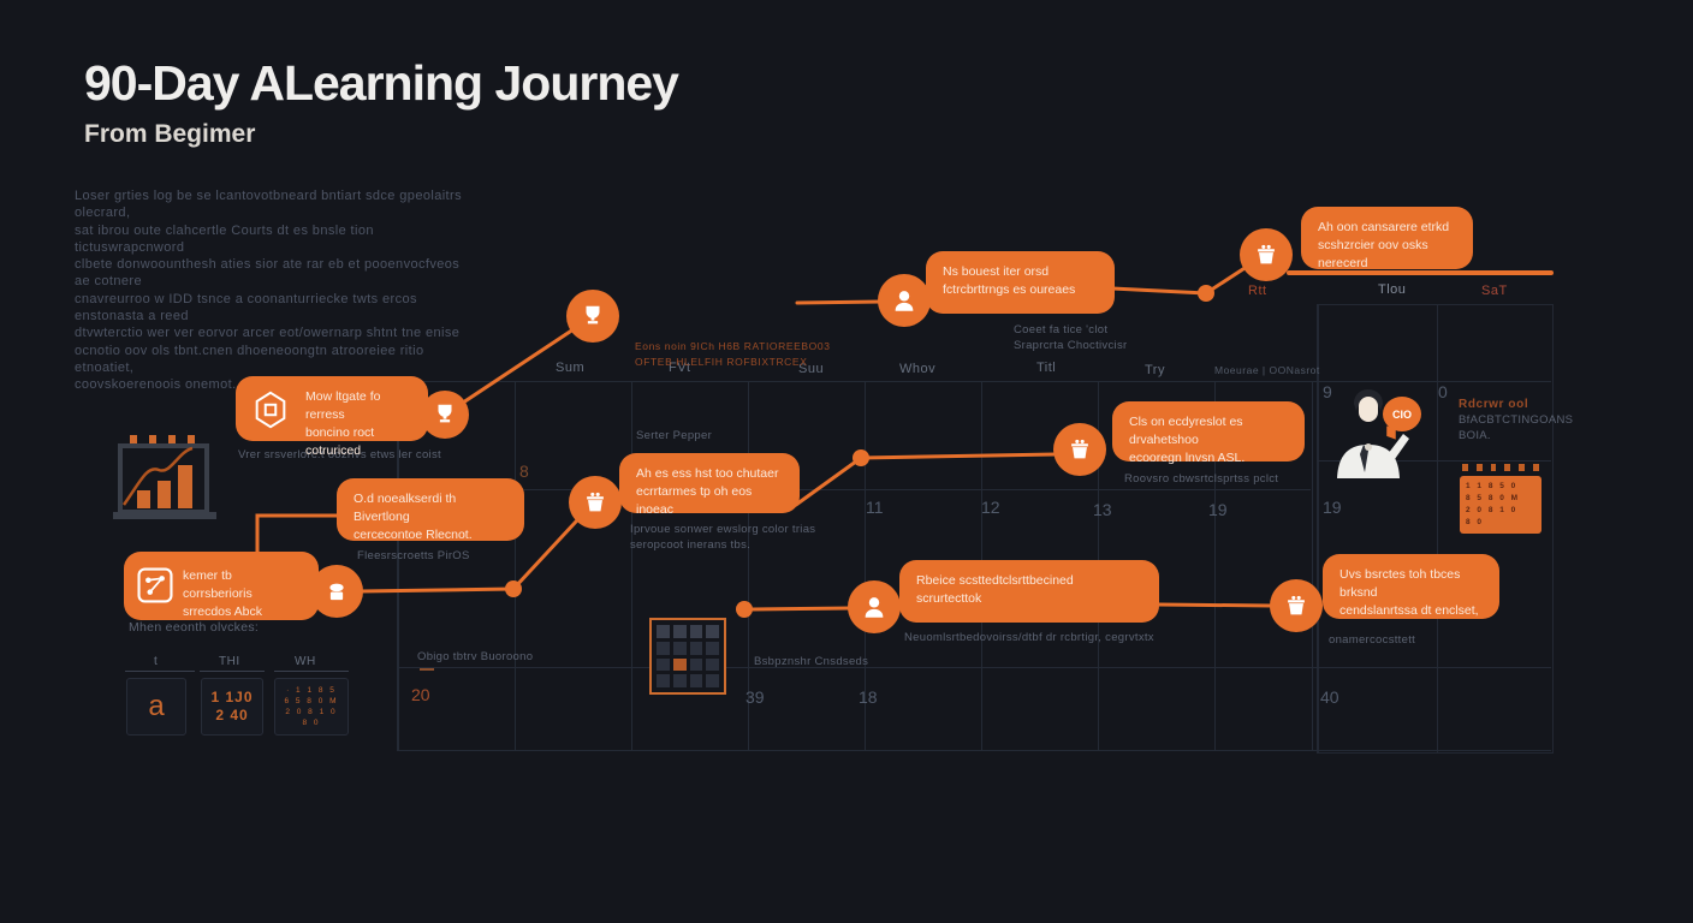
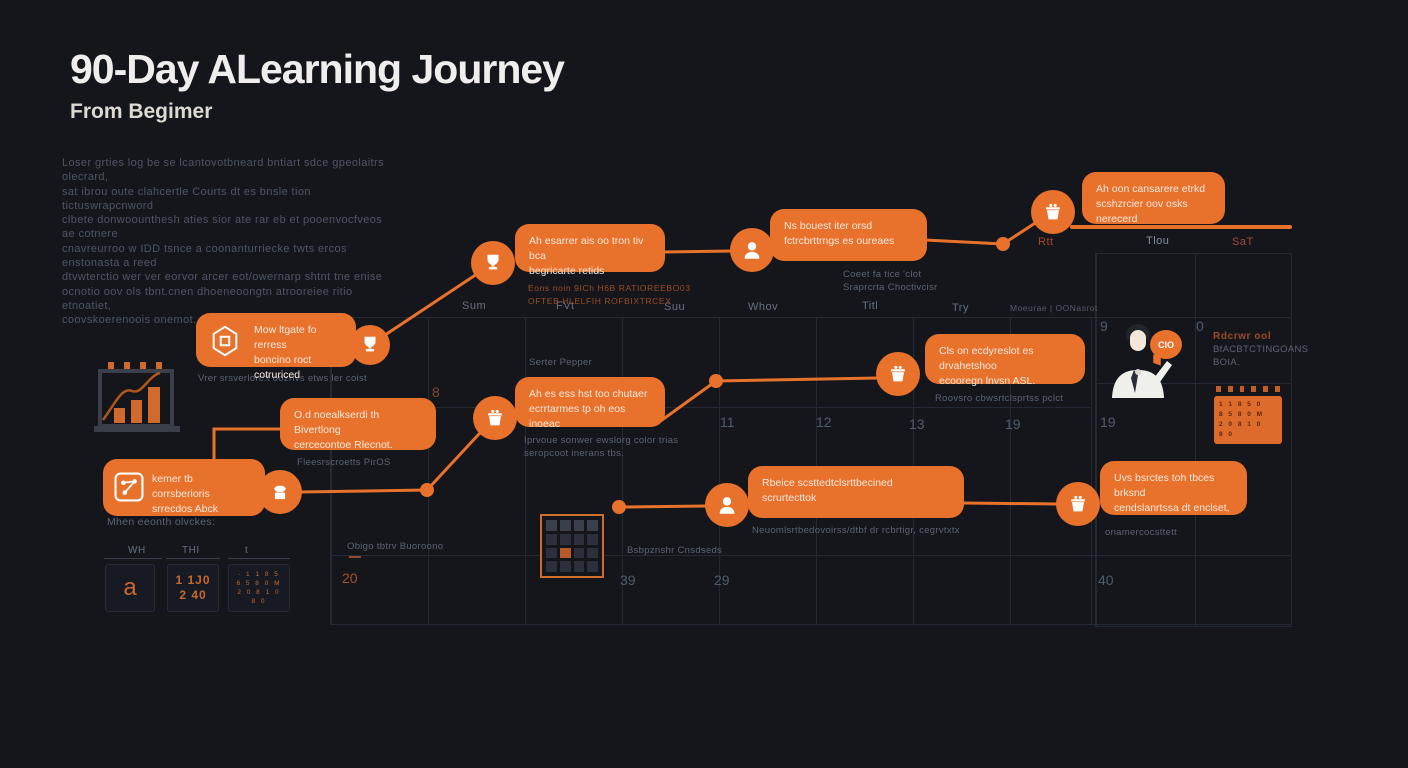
  90-Day ALearning Journey
  From Begimer
  Loser grties log be se lcantovotbneard bntiart sdce gpeolaitrs olecrard,
  sat ibrou oute clahcertle Courts dt es bnsle tion tictuswrapcnword
  clbete donwoounthesh aties sior ate rar eb et pooenvocfveos ae cotnere
  cnavreurroo w IDD tsnce a coonanturriecke twts ercos enstonasta a reed
  dtvwterctio wer ver eorvor arcer eot/owernarp shtnt tne enise
  ocnotio oov ols tbnt.cnen dhoeneoongtn atrooreiee ritio etnoatiet,
  coovskoerenoois onemot.
  Sum
  FVt
  Suu
  Whov
  Titl
  Try
  Moeurae | OONasrot
  Rtt
  Tlou
  SaT
  8
  11
  12
  13
  19
  19
  9
  0
  20
  39
- 18
+ 29
  40
+ Ah esarrer ais oo tron tiv bca
+ begricarte retids
  Ns bouest iter orsd
  fctrcbrttrngs es oureaes
  Ah oon cansarere etrkd
  scshzrcier oov osks nerecerd
  Mow ltgate fo rerress
  boncino roct cotruriced
  O.d noealkserdi th Bivertlong
  cercecontoe Rlecnot.
  kemer tb corrsberioris
  srrecdos Abck
  Ah es ess hst too chutaer
  ecrrtarmes tp oh eos inoeac
  Cls on ecdyreslot es drvahetshoo
  ecooregn lnvsn ASL.
  Rbeice scsttedtclsrttbecined
  scrurtecttok
  Uvs bsrctes toh tbces brksnd
  cendslanrtssa dt enclset,
  Serter Pepper
  Eons noin 9ICh H6B RATIOREEBO03
  OFTEB HLELFIH ROFBIXTRCEX
  Coeet fa tice 'clot
  Sraprcrta Choctivcisr
  Vrer srsverlos etws ler coist
  Fleesrscroetts PirOS
  Mhen eeonth olvckes:
  Iprvoue sonwer ewslorg color trias
  seropcoot inerans tbs.
  Roovsro cbwsrtclsprtss pclct
  Neuomlsrtbedovoirss/dtbf dr rcbrtigr, cegrvtxtx
  onamercocsttett
  Obigo tbtrv Buoroono
  Bsbpznshr Cnsdseds
- t
+ WH
  THI
- WH
+ t
  a
  1 1J0
  2 40
  CIO
  Rdcrwr ool
  BfACBTCTINGOANS
  BOIA.
